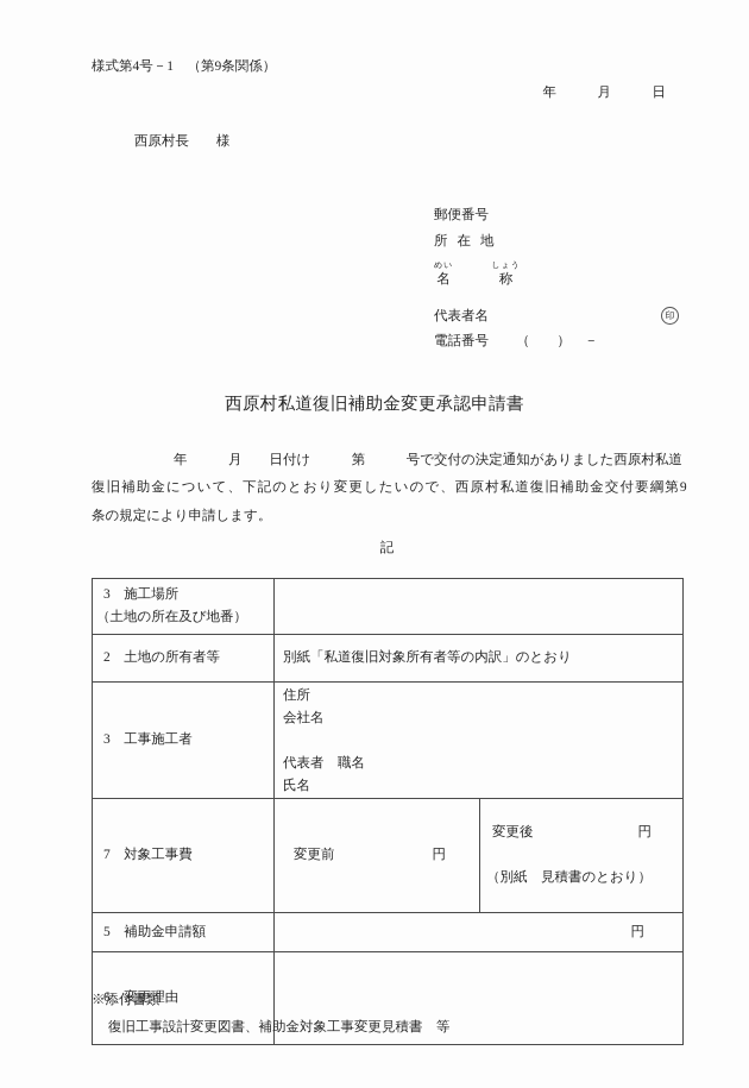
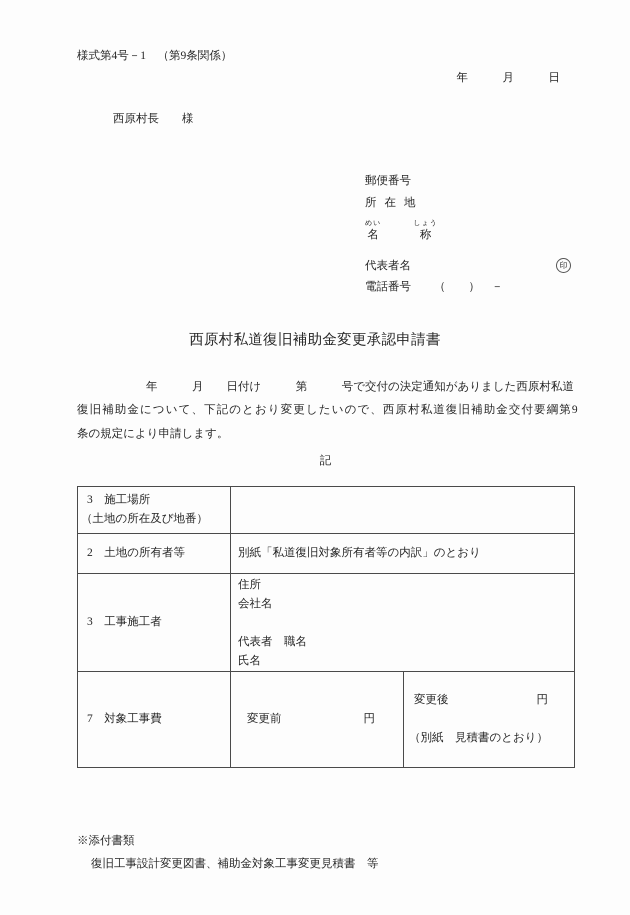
  様式第4号－1 （第9条関係）
  年 月 日
  西原村長 様
  郵便番号
  所在地
  めい
  名
  しょう
  称
  代表者名
  印
  電話番号 （ ） －
  西原村私道復旧補助金変更承認申請書
  年 月 日付け 第 号で交付の決定通知がありました西原村私道
  復旧補助金について、下記のとおり変更したいので、西原村私道復旧補助金交付要綱第9
  条の規定により申請します。
  記
  3 施工場所 （土地の所在及び地番）
  2 土地の所有者等	別紙「私道復旧対象所有者等の内訳」のとおり
  3 工事施工者	住所 会社名 代表者 職名 氏名
  7 対象工事費	変更前 円	変更後 円 （別紙 見積書のとおり）
- 5 補助金申請額	円
- 6 変更理由
  ※添付書類
  復旧工事設計変更図書、補助金対象工事変更見積書 等
